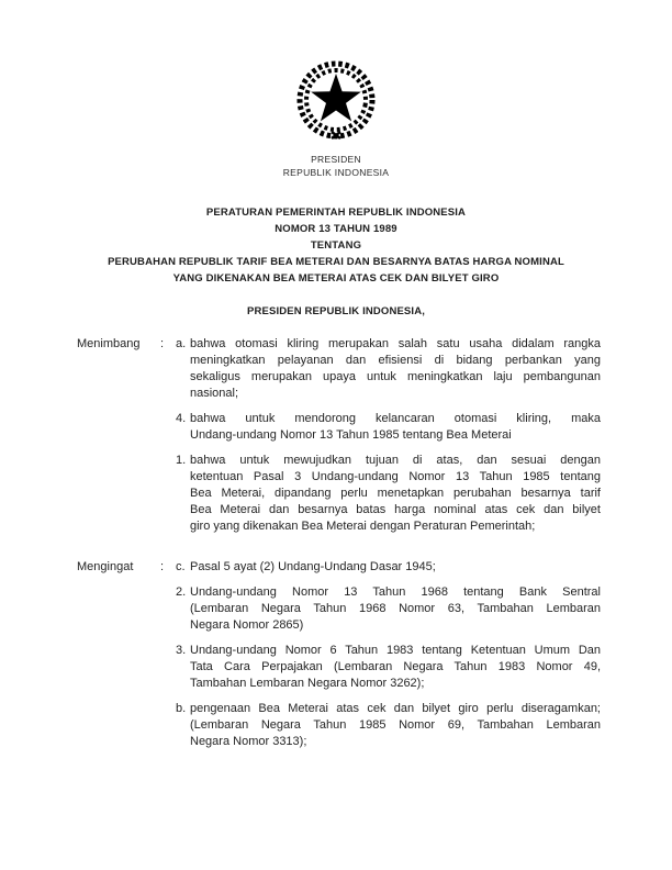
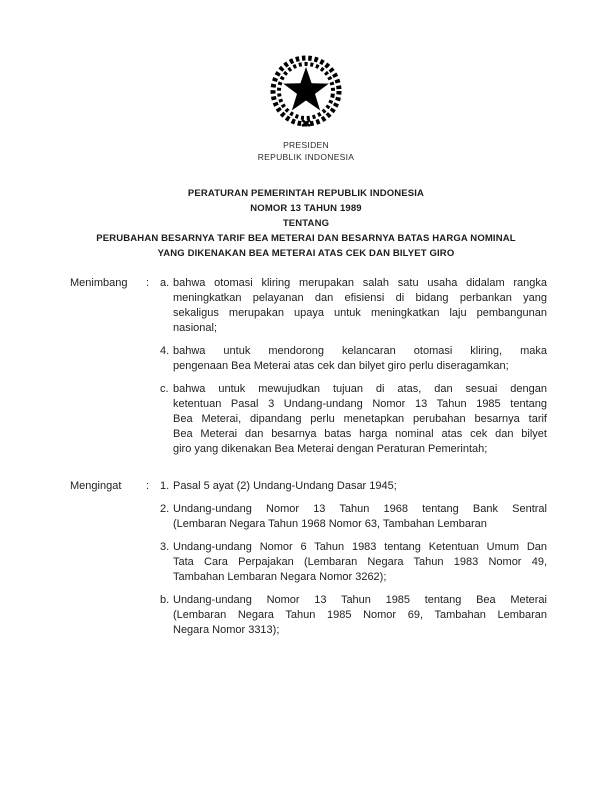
  PRESIDEN
  REPUBLIK INDONESIA
  PERATURAN PEMERINTAH REPUBLIK INDONESIA
  NOMOR 13 TAHUN 1989
  TENTANG
- PERUBAHAN REPUBLIK TARIF BEA METERAI DAN BESARNYA BATAS HARGA NOMINAL
+ PERUBAHAN BESARNYA TARIF BEA METERAI DAN BESARNYA BATAS HARGA NOMINAL
  YANG DIKENAKAN BEA METERAI ATAS CEK DAN BILYET GIRO
- PRESIDEN REPUBLIK INDONESIA,
  Menimbang
  :
  a.
  bahwa otomasi kliring merupakan salah satu usaha didalam rangka
  meningkatkan pelayanan dan efisiensi di bidang perbankan yang
  sekaligus merupakan upaya untuk meningkatkan laju pembangunan
  nasional;
  4.
  bahwa untuk mendorong kelancaran otomasi kliring, maka
- Undang-undang Nomor 13 Tahun 1985 tentang Bea Meterai
+ pengenaan Bea Meterai atas cek dan bilyet giro perlu diseragamkan;
- 1.
+ c.
  bahwa untuk mewujudkan tujuan di atas, dan sesuai dengan
  ketentuan Pasal 3 Undang-undang Nomor 13 Tahun 1985 tentang
  Bea Meterai, dipandang perlu menetapkan perubahan besarnya tarif
  Bea Meterai dan besarnya batas harga nominal atas cek dan bilyet
  giro yang dikenakan Bea Meterai dengan Peraturan Pemerintah;
  Mengingat
  :
- c.
+ 1.
  Pasal 5 ayat (2) Undang-Undang Dasar 1945;
  2.
  Undang-undang Nomor 13 Tahun 1968 tentang Bank Sentral
  (Lembaran Negara Tahun 1968 Nomor 63, Tambahan Lembaran
- Negara Nomor 2865)
  3.
  Undang-undang Nomor 6 Tahun 1983 tentang Ketentuan Umum Dan
  Tata Cara Perpajakan (Lembaran Negara Tahun 1983 Nomor 49,
  Tambahan Lembaran Negara Nomor 3262);
  b.
- pengenaan Bea Meterai atas cek dan bilyet giro perlu diseragamkan;
+ Undang-undang Nomor 13 Tahun 1985 tentang Bea Meterai
  (Lembaran Negara Tahun 1985 Nomor 69, Tambahan Lembaran
  Negara Nomor 3313);
